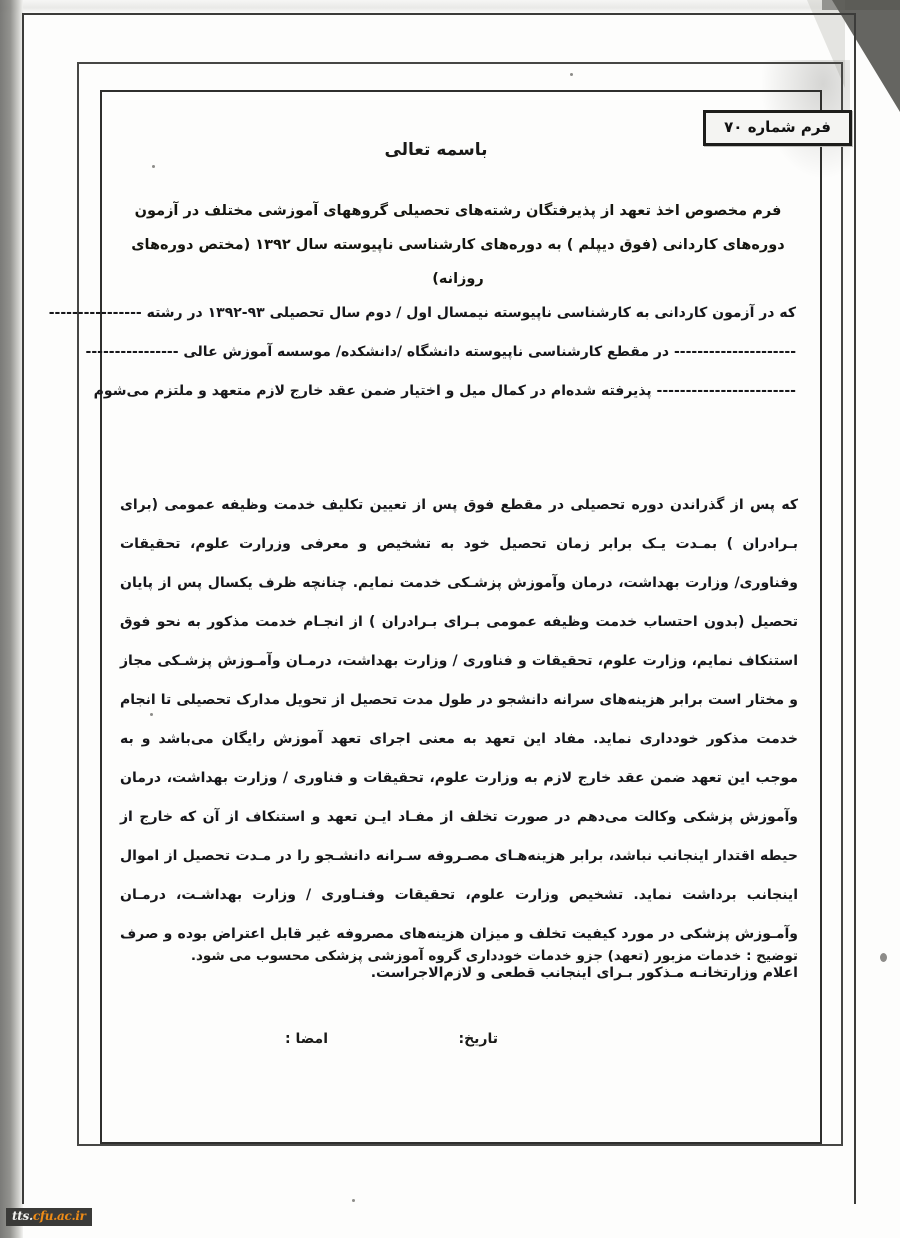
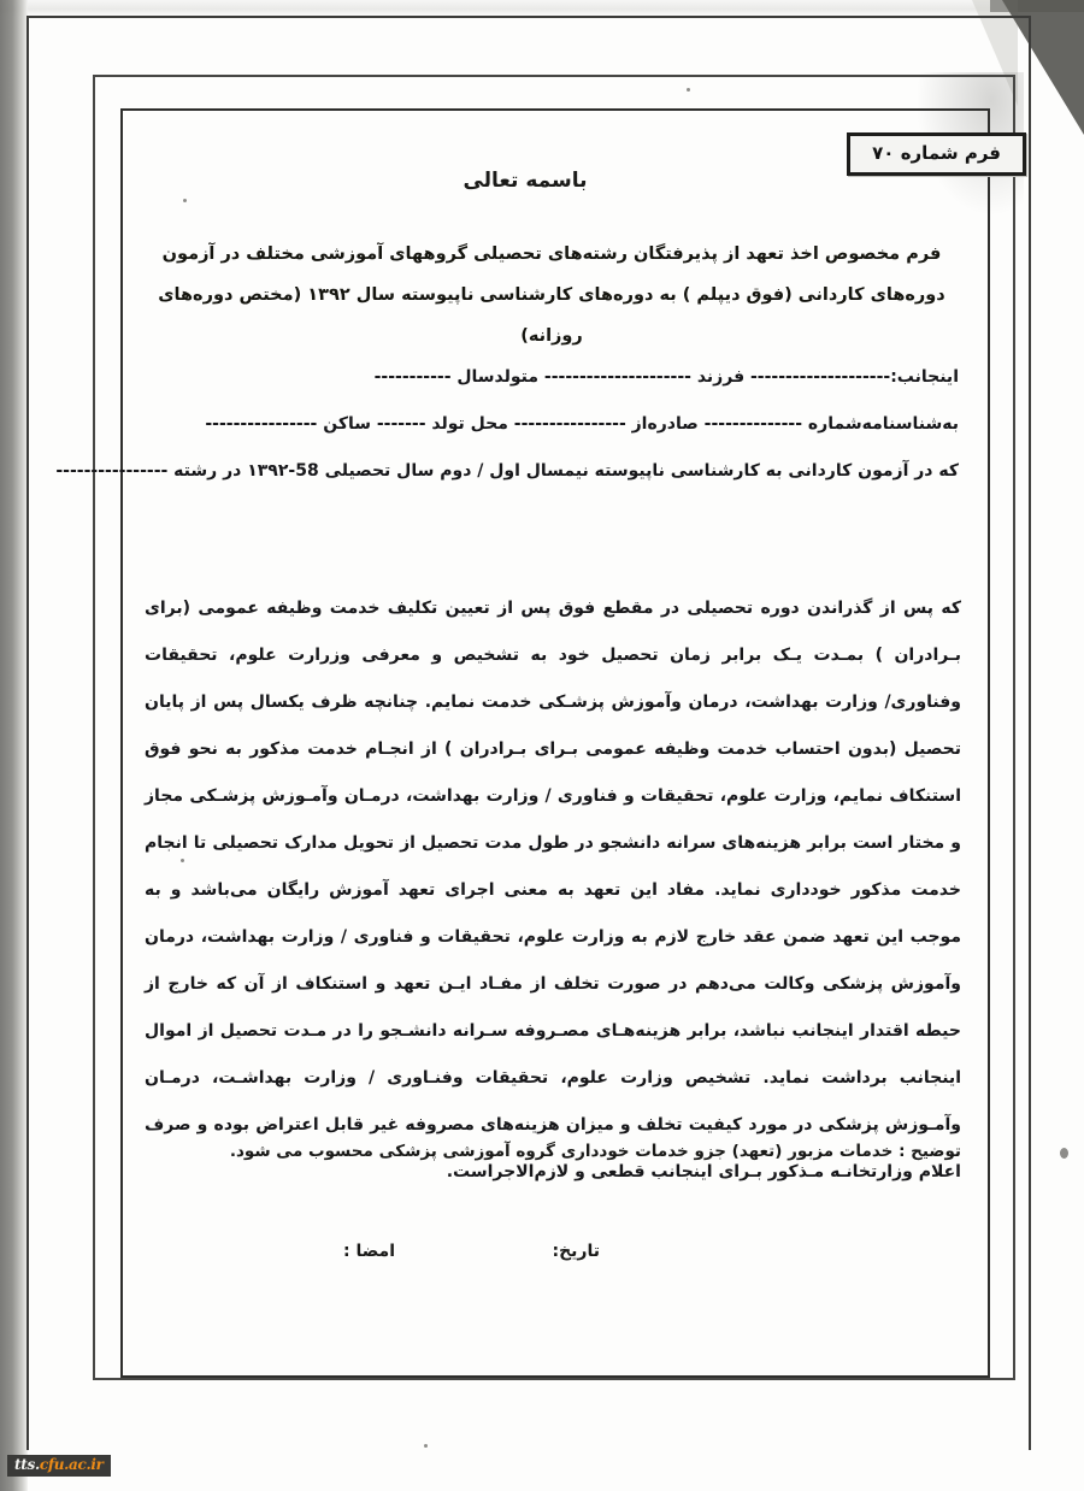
  فرم شماره ۷۰
  باسمه تعالی
  فرم مخصوص اخذ تعهد از پذیرفتگان رشته‌های تحصیلی گروههای آموزشی مختلف در آزمون دوره‌های کاردانی (فوق دیپلم ) به دوره‌های کارشناسی ناپیوسته سال ۱۳۹۲ (مختص دوره‌های روزانه)
+ اینجانب:-------------------- فرزند --------------------- متولدسال -----------
+ به‌شناسنامهشماره -------------- صادره‌از ---------------- محل تولد ------- ساکن ----------------
- که در آزمون کاردانی به کارشناسی ناپیوسته نیمسال اول / دوم سال تحصیلی ۹۳-۱۳۹۲ در رشته ----------------
+ که در آزمون کاردانی به کارشناسی ناپیوسته نیمسال اول / دوم سال تحصیلی 58-۱۳۹۲ در رشته ----------------
- --------------------- در مقطع کارشناسی ناپیوسته دانشگاه /دانشکده/ موسسه آموزش عالی ----------------
- ------------------------ پذیرفته شده‌ام در کمال میل و اختیار ضمن عقد خارج لازم متعهد و ملتزم می‌شوم
  که پس از گذراندن دوره تحصیلی در مقطع فوق پس از تعیین تکلیف خدمت وظیفه عمومی (برای بـرادران ) بمـدت یـک برابر زمان تحصیل خود به تشخیص و معرفی وزرارت علوم، تحقیقات وفناوری/ وزارت بهداشت، درمان وآموزش پزشـکی خدمت نمایم. چنانچه ظرف یکسال پس از پایان تحصیل (بدون احتساب خدمت وظیفه عمومی بـرای بـرادران ) از انجـام خدمت مذکور به نحو فوق استنکاف نمایم، وزارت علوم، تحقیقات و فناوری / وزارت بهداشت، درمـان وآمـوزش پزشـکی مجاز و مختار است برابر هزینه‌های سرانه دانشجو در طول مدت تحصیل از تحویل مدارک تحصیلی تا انجام خدمت مذکور خودداری نماید. مفاد این تعهد به معنی اجرای تعهد آموزش رایگان می‌باشد و به موجب این تعهد ضمن عقد خارج لازم به وزارت علوم، تحقیقات و فناوری / وزارت بهداشت، درمان وآموزش پزشکی وکالت می‌دهم در صورت تخلف از مفـاد ایـن تعهد و استنکاف از آن که خارج از حیطه اقتدار اینجانب نباشد، برابر هزینه‌هـای مصـروفه سـرانه دانشـجو را در مـدت تحصیل از اموال اینجانب برداشت نماید. تشخیص وزارت علوم، تحقیقات وفنـاوری / وزارت بهداشـت، درمـان وآمـوزش پزشکی در مورد کیفیت تخلف و میزان هزینه‌های مصروفه غیر قابل اعتراض بوده و صرف اعلام وزارتخانـه مـذکور بـرای اینجانب قطعی و لازم‌الاجراست.
  توضیح : خدمات مزبور (تعهد) جزو خدمات خودداری گروه آموزشی پزشکی محسوب می شود.
  تاریخ:
  امضا :
  tts.cfu.ac.ir
